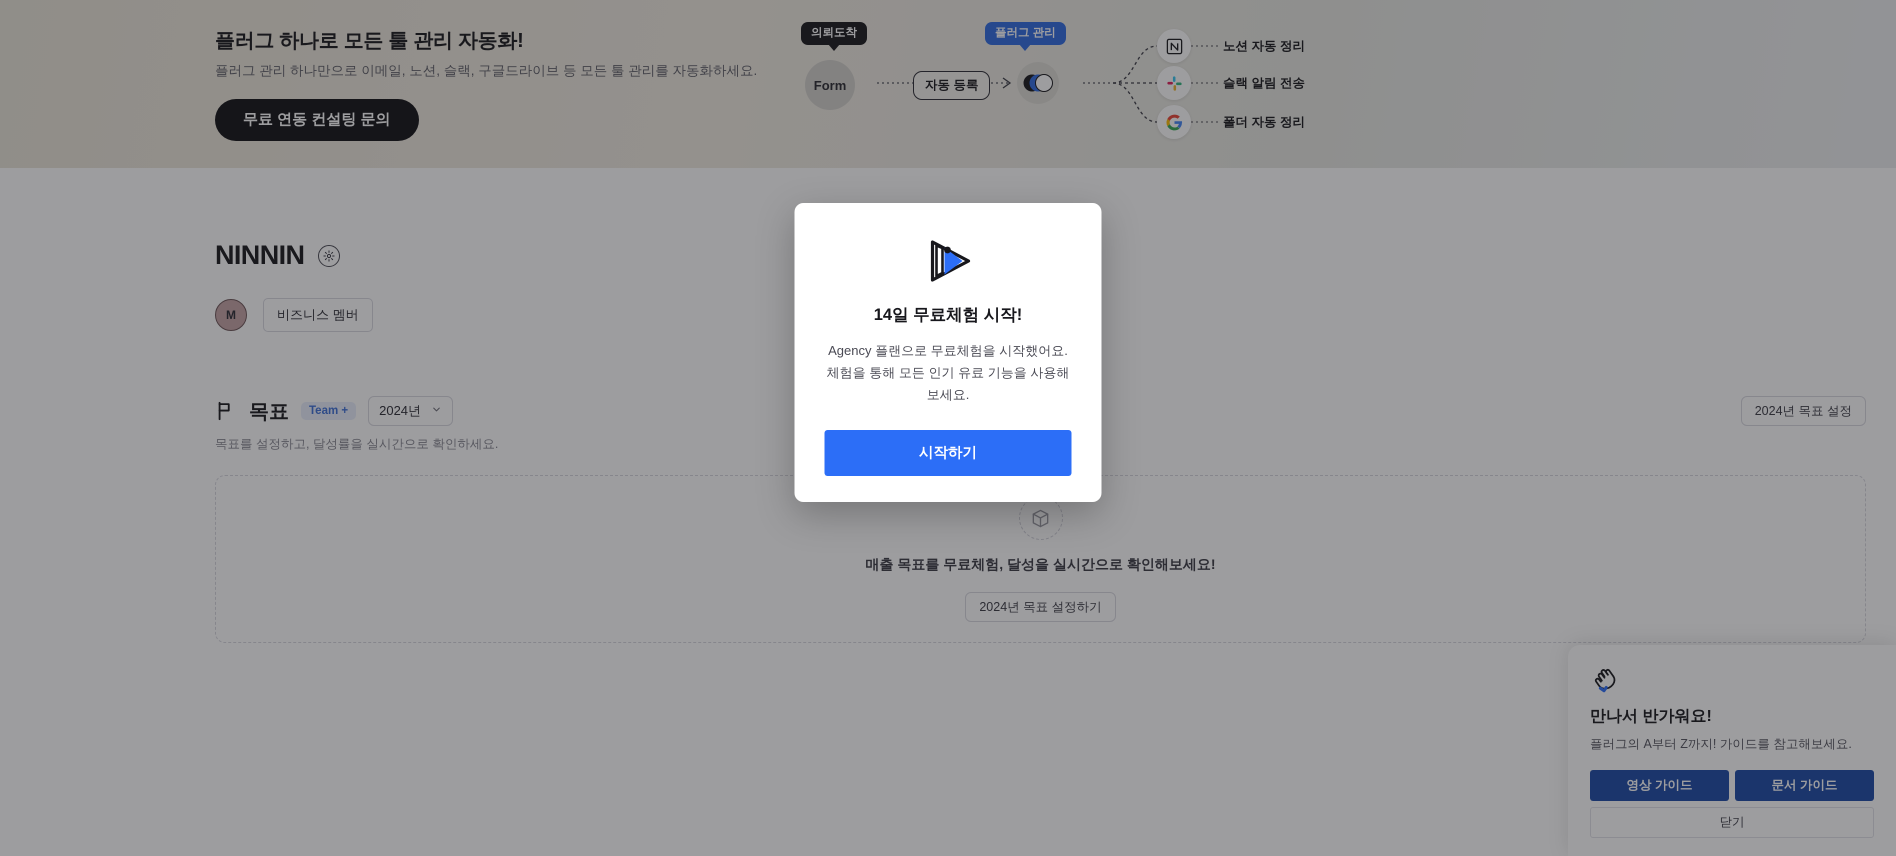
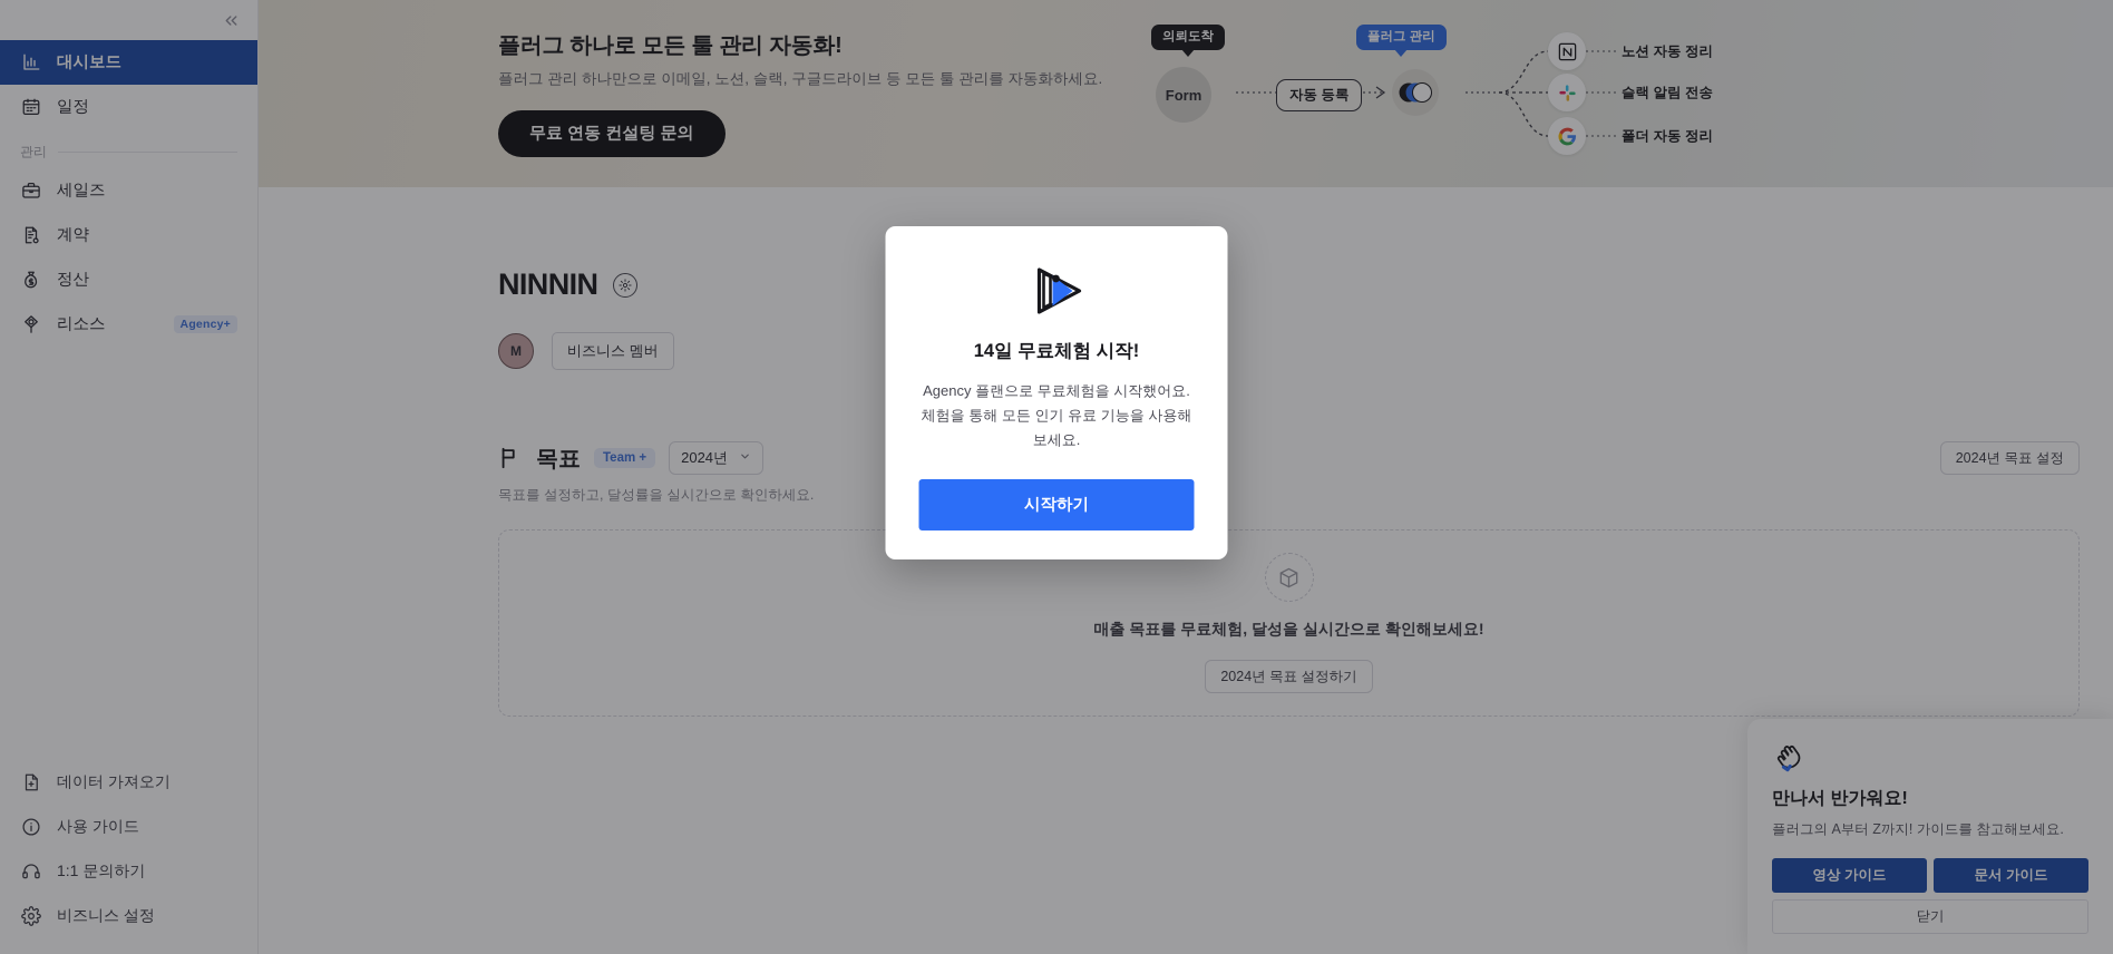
+ 대시보드
+ 일정
+ 관리
+ 세일즈
+ 계약
+ 정산
+ 리소스
+ Agency+
+ 데이터 가져오기
+ 사용 가이드
+ 1:1 문의하기
+ 비즈니스 설정
  플러그 하나로 모든 툴 관리 자동화!
  플러그 관리 하나만으로 이메일, 노션, 슬랙, 구글드라이브 등 모든 툴 관리를 자동화하세요.
  무료 연동 컨설팅 문의
  의뢰도착
  Form
  자동 등록
  플러그 관리
  노션 자동 정리
  슬랙 알림 전송
  폴더 자동 정리
  NINNIN
  M
  비즈니스 멤버
  목표
  Team +
  2024년
  2024년 목표 설정
  목표를 설정하고, 달성률을 실시간으로 확인하세요.
  매출 목표를 무료체험, 달성을 실시간으로 확인해보세요!
  2024년 목표 설정하기
  14일 무료체험 시작!
  Agency 플랜으로 무료체험을 시작했어요.
  체험을 통해 모든 인기 유료 기능을 사용해보세요.
  시작하기
  만나서 반가워요!
  플러그의 A부터 Z까지! 가이드를 참고해보세요.
  영상 가이드
  문서 가이드
  닫기
